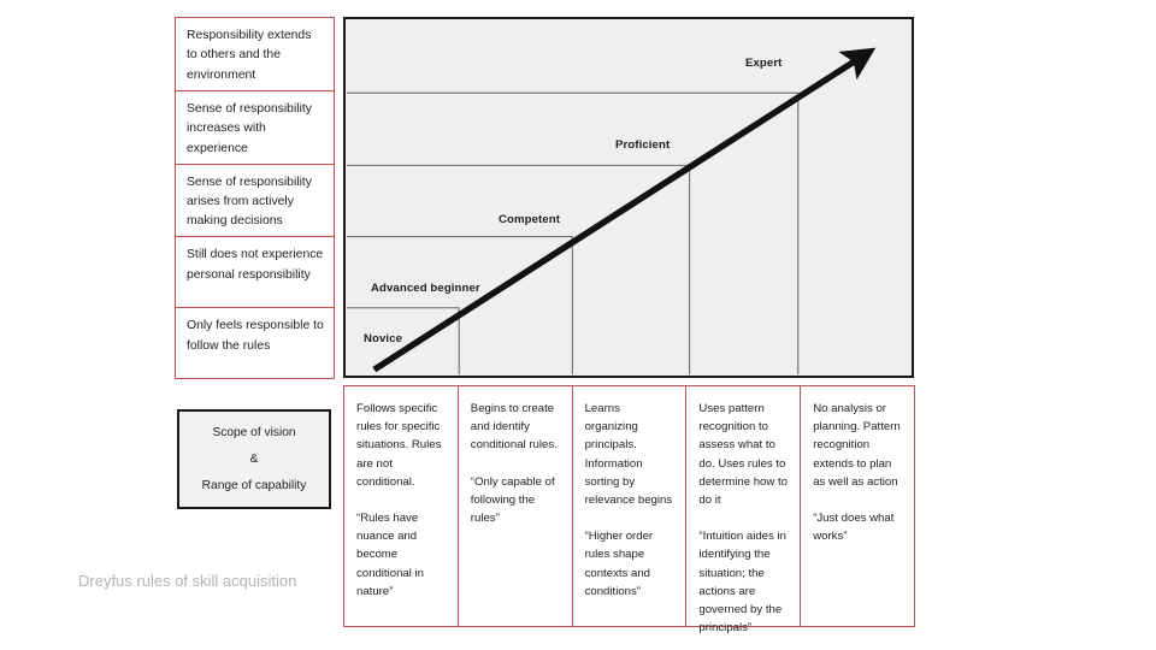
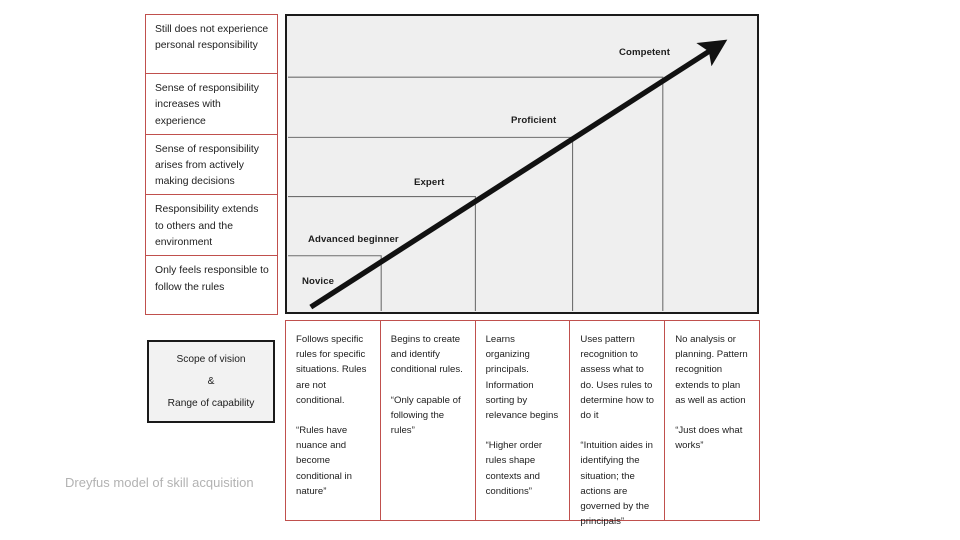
- Responsibility extends to others and the environment
+ Still does not experience personal responsibility
  Sense of responsibility increases with experience
  Sense of responsibility arises from actively making decisions
- Still does not experience personal responsibility
+ Responsibility extends to others and the environment
  Only feels responsible to follow the rules
  Novice
  Advanced beginner
- Competent
+ Expert
  Proficient
- Expert
+ Competent
  Scope of vision
  &
  Range of capability
  Follows specific rules for specific situations. Rules are not conditional.
  “Rules have nuance and become conditional in nature”
  Begins to create and identify conditional rules.
  “Only capable of following the rules”
  Learns organizing principals. Information sorting by relevance begins
  “Higher order rules shape contexts and conditions”
  Uses pattern recognition to assess what to do. Uses rules to determine how to do it
  “Intuition aides in identifying the situation; the actions are governed by the principals”
  No analysis or planning. Pattern recognition extends to plan as well as action
  “Just does what works”
- Dreyfus rules of skill acquisition
+ Dreyfus model of skill acquisition
